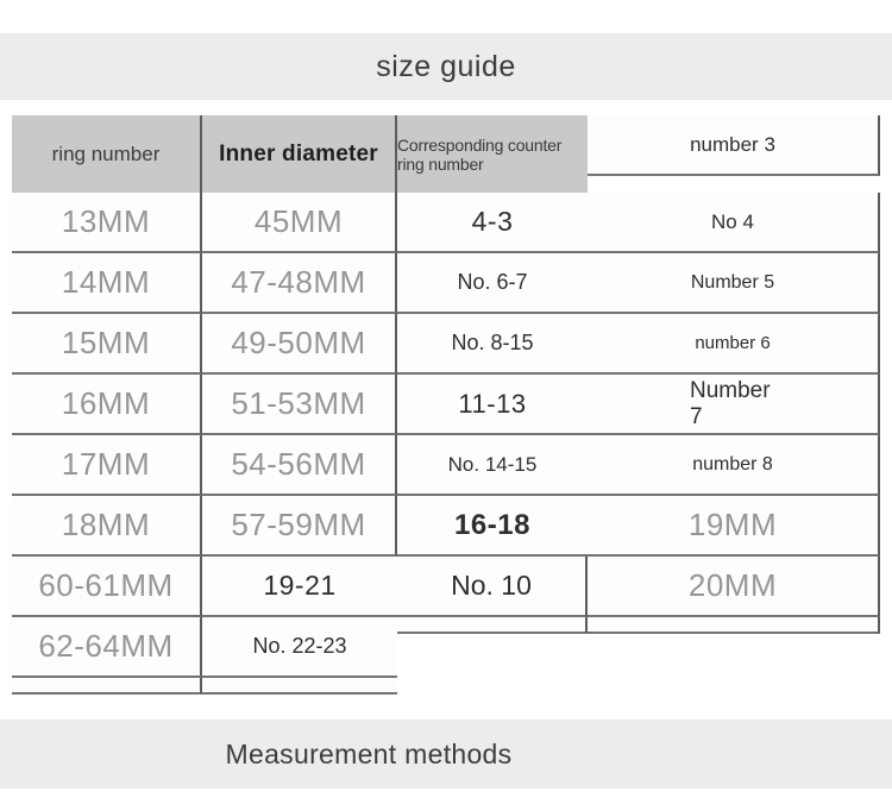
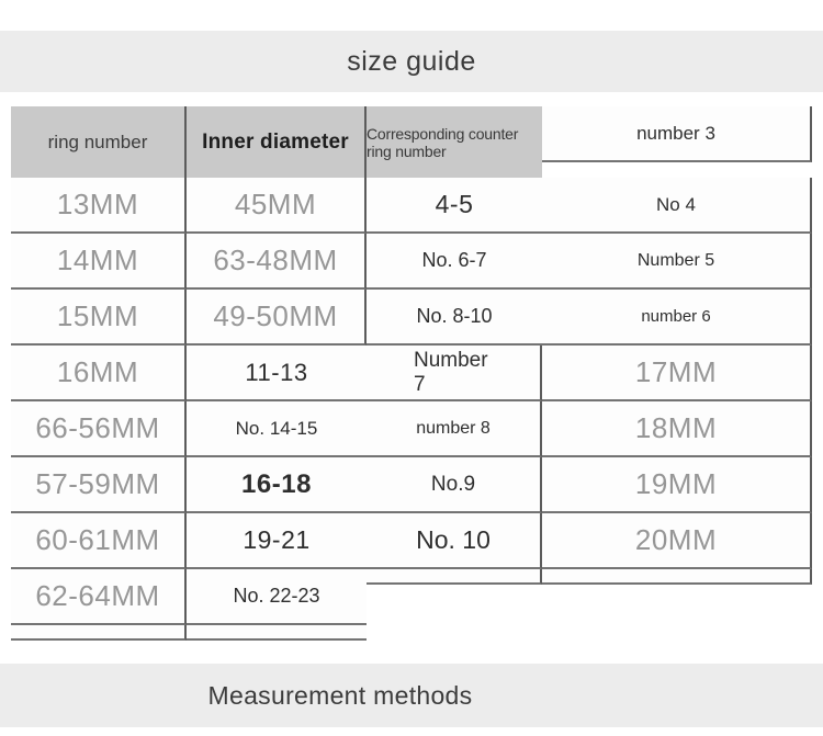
  size guide
  ring number
  Inner diameter
  Corresponding counter ring number
  number 3
  13MM
  45MM
- 4-3
+ 4-5
  No 4
  14MM
- 47-48MM
+ 63-48MM
  No. 6-7
  Number 5
  15MM
  49-50MM
- No. 8-15
+ No. 8-10
  number 6
  16MM
- 51-53MM
  11-13
  Number 7
  17MM
- 54-56MM
+ 66-56MM
  No. 14-15
  number 8
  18MM
  57-59MM
  16-18
+ No.9
  19MM
  60-61MM
  19-21
  No. 10
  20MM
  62-64MM
  No. 22-23
  Measurement methods
